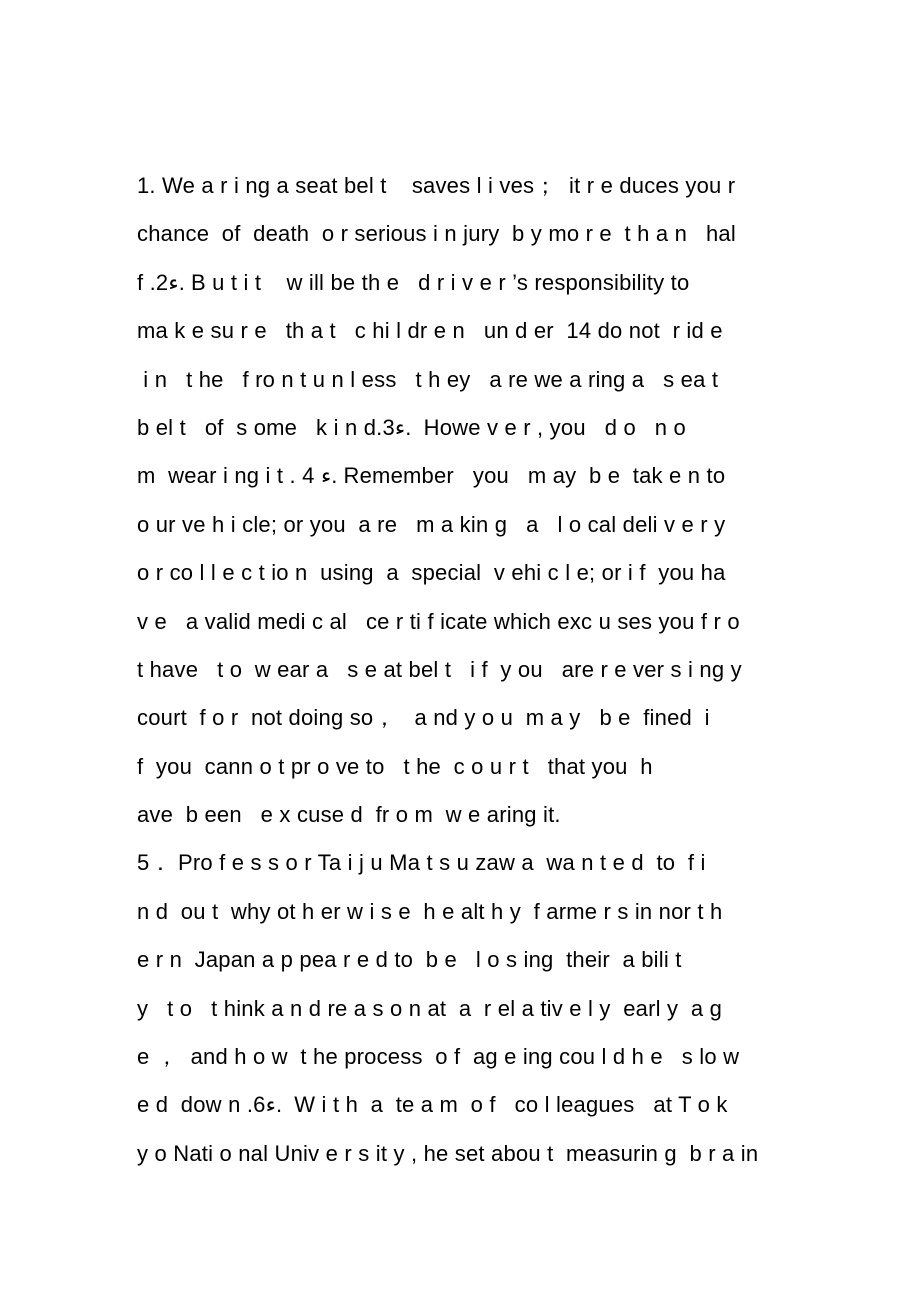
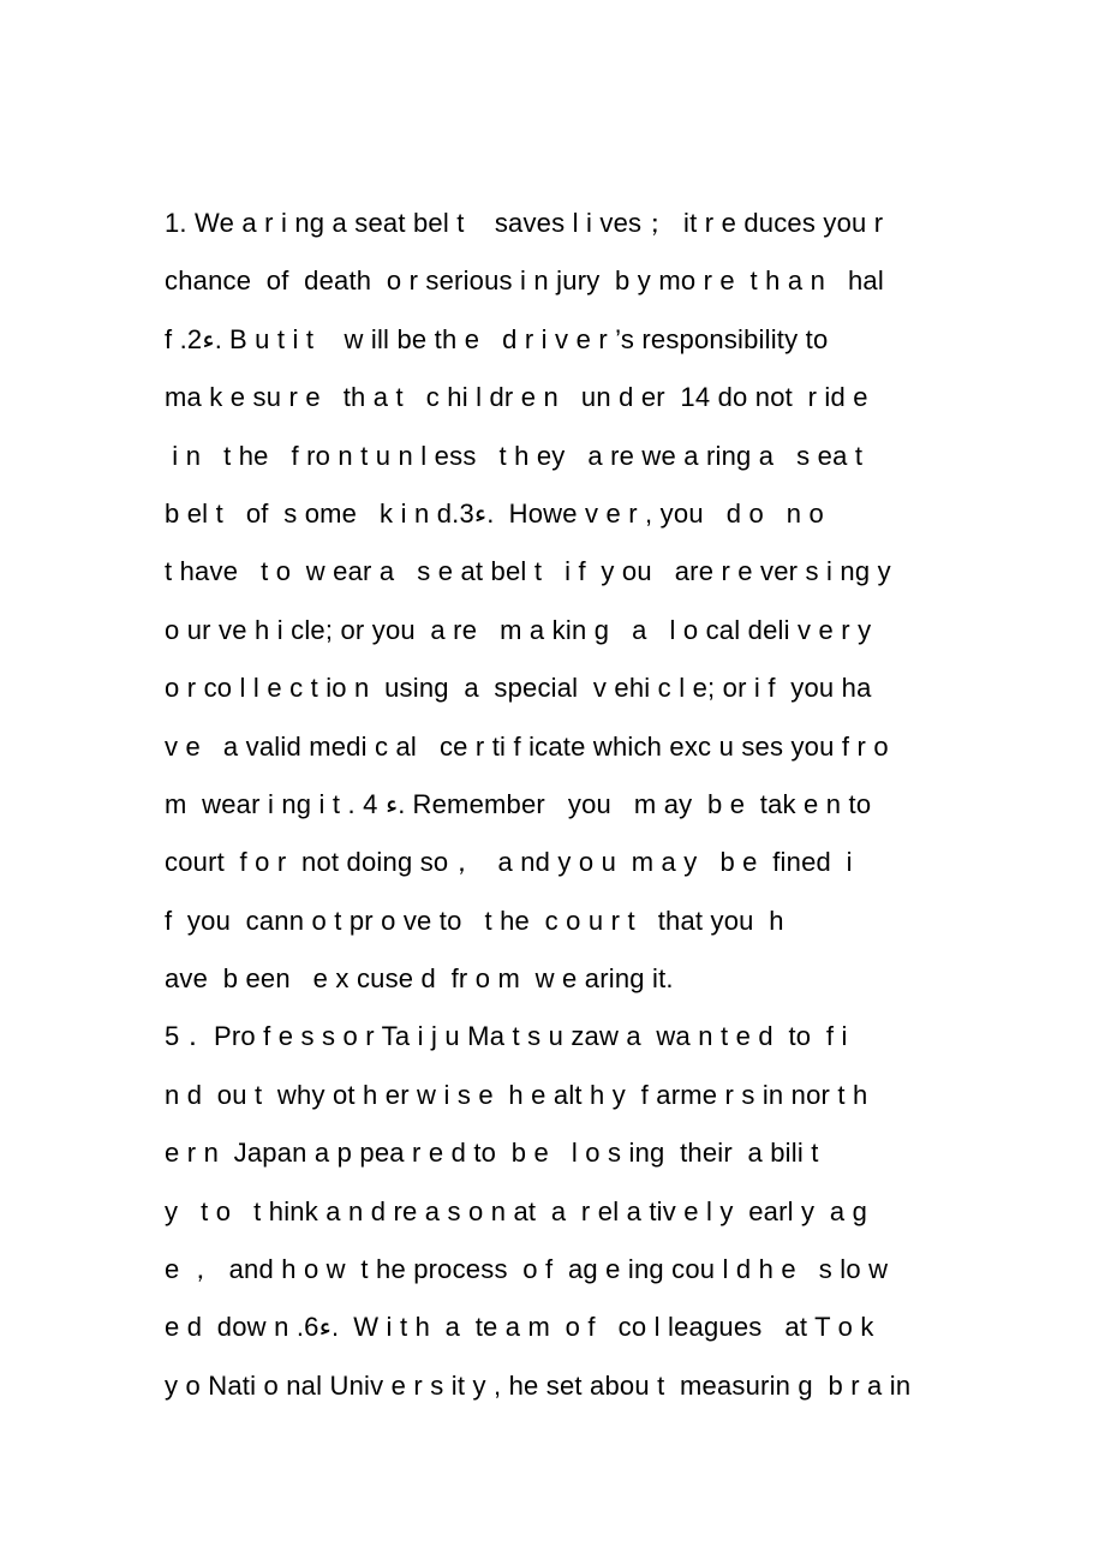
  1. We a r i ng a seat bel t saves l i ves； it r e duces you r
  chance of death o r serious i n jury b y mo r e t h a n hal
  f .2ء. B u t i t w ill be th e d r i v e r ’s responsibility to
  ma k e su r e th a t c hi l dr e n un d er 14 do not r id e
  i n t he f ro n t u n l ess t h ey a re we a ring a s ea t
  b el t of s ome k i n d.3ء. Howe v e r , you d o n o
- m wear i ng i t . 4 ء. Remember you m ay b e tak e n to
+ t have t o w ear a s e at bel t i f y ou are r e ver s i ng y
  o ur ve h i cle; or you a re m a kin g a l o cal deli v e r y
  o r co l l e c t io n using a special v ehi c l e; or i f you ha
  v e a valid medi c al ce r ti f icate which exc u ses you f r o
- t have t o w ear a s e at bel t i f y ou are r e ver s i ng y
+ m wear i ng i t . 4 ء. Remember you m ay b e tak e n to
  court f o r not doing so， a nd y o u m a y b e fined i
  f you cann o t pr o ve to t he c o u r t that you h
  ave b een e x cuse d fr o m w e aring it.
  5． Pro f e s s o r Ta i j u Ma t s u zaw a wa n t e d to f i
  n d ou t why ot h er w i s e h e alt h y f arme r s in nor t h
  e r n Japan a p pea r e d to b e l o s ing their a bili t
  y t o t hink a n d re a s o n at a r el a tiv e l y earl y a g
  e ， and h o w t he process o f ag e ing cou l d h e s lo w
  e d dow n .6ء. W i t h a te a m o f co l leagues at T o k
  y o Nati o nal Univ e r s it y , he set abou t measurin g b r a in
